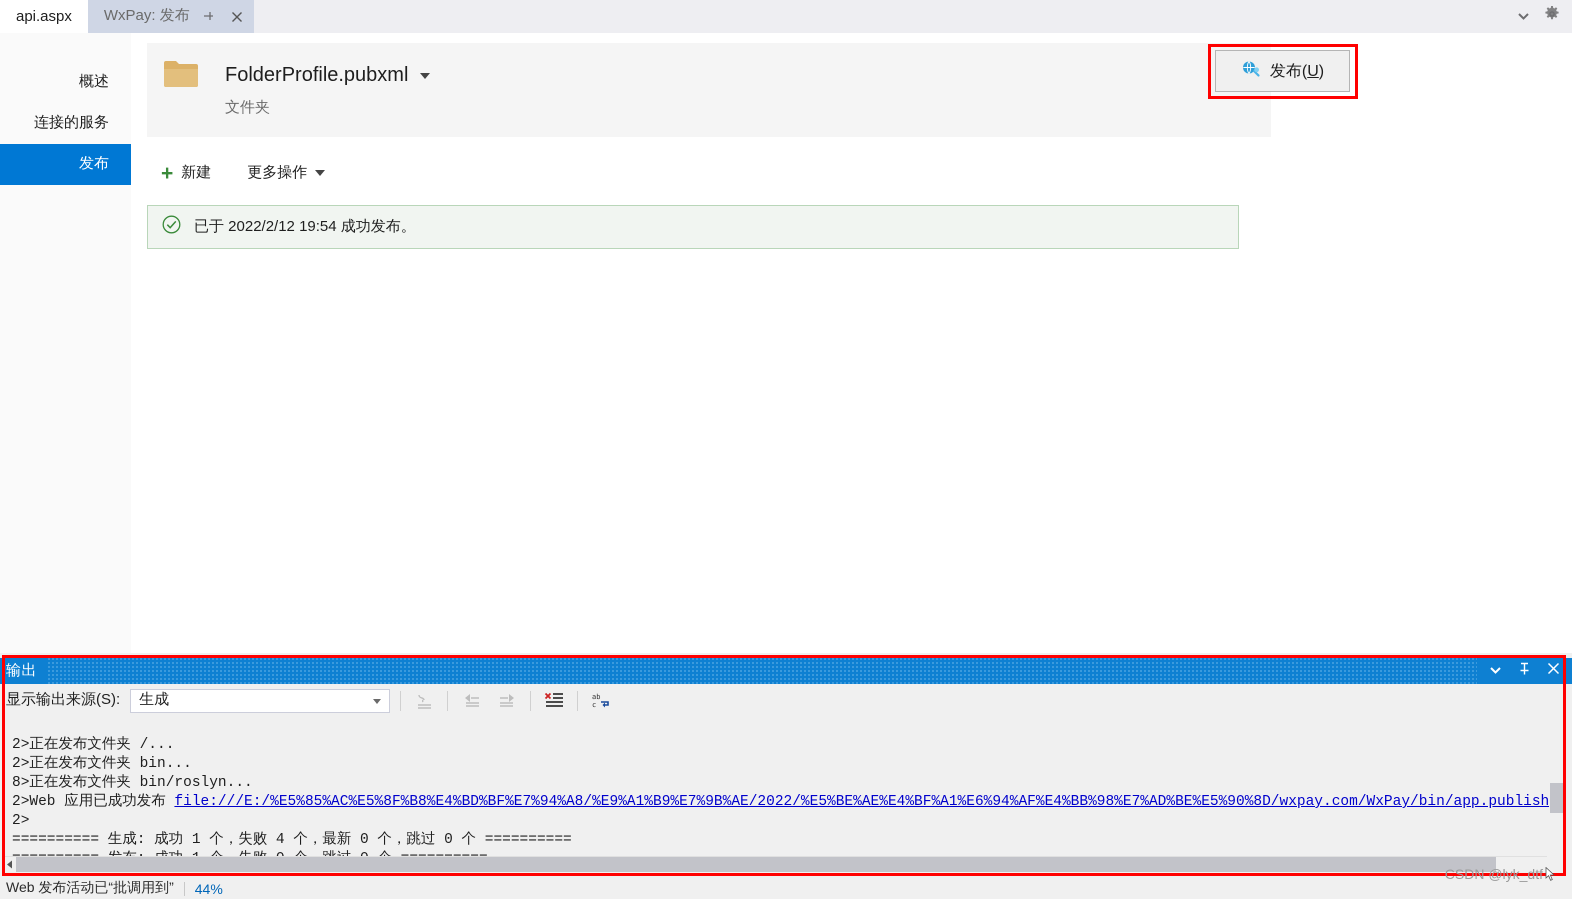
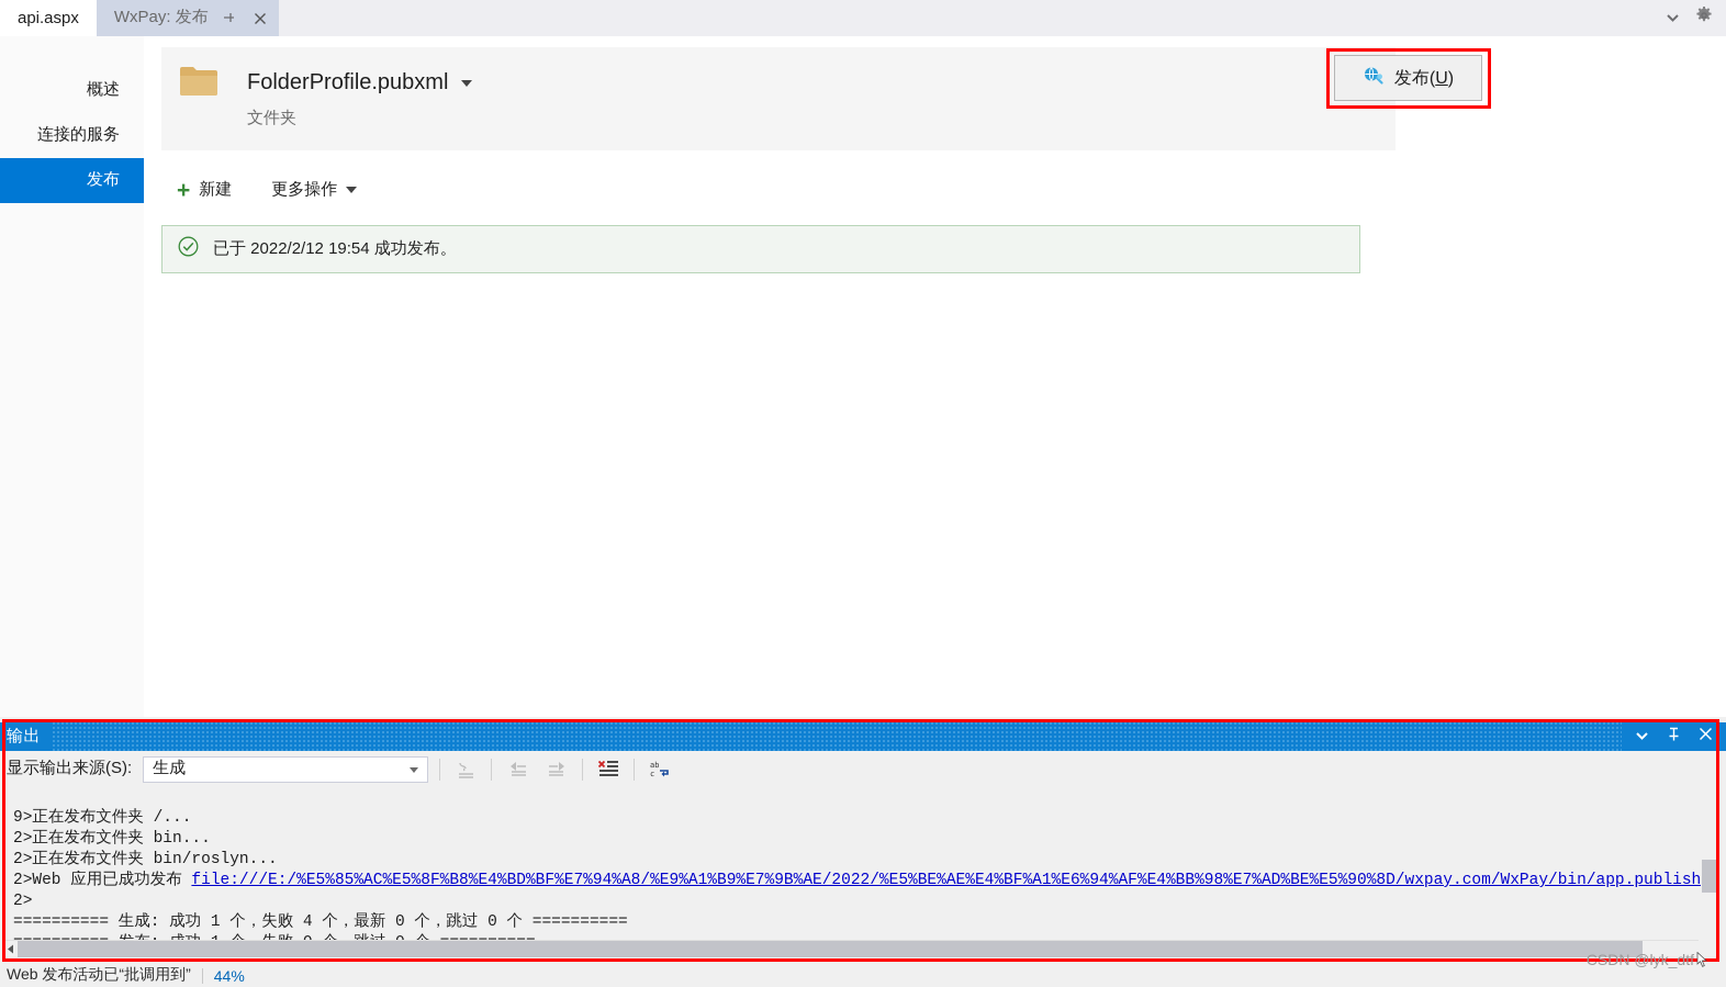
  api.aspx
  WxPay: 发布
  概述
  连接的服务
  发布
  FolderProfile.pubxml
  文件夹
  发布(U)
  +
  新建
  更多操作
  已于 2022/2/12 19:54 成功发布。
  输出
  显示输出来源(S):
  生成
  ab
  c
- 2>正在发布文件夹 /...
+ 9>正在发布文件夹 /...
  2>正在发布文件夹 bin...
- 8>正在发布文件夹 bin/roslyn...
+ 2>正在发布文件夹 bin/roslyn...
  2>Web 应用已成功发布 file:///E:/%E5%85%AC%E5%8F%B8%E4%BD%BF%E7%94%A8/%E9%A1%B9%E7%9B%AE/2022/%E5%BE%AE%E4%BF%A1%E6%94%AF%E4%BB%98%E7%AD%BE%E5%90%8D/wxpay.com/WxPay/bin/app.publish
  2>
  ========== 生成: 成功 1 个，失败 4 个，最新 0 个，跳过 0 个 ==========
  Web 发布活动已“批调用到”
  44%
  CSDN @lyk_dtf
